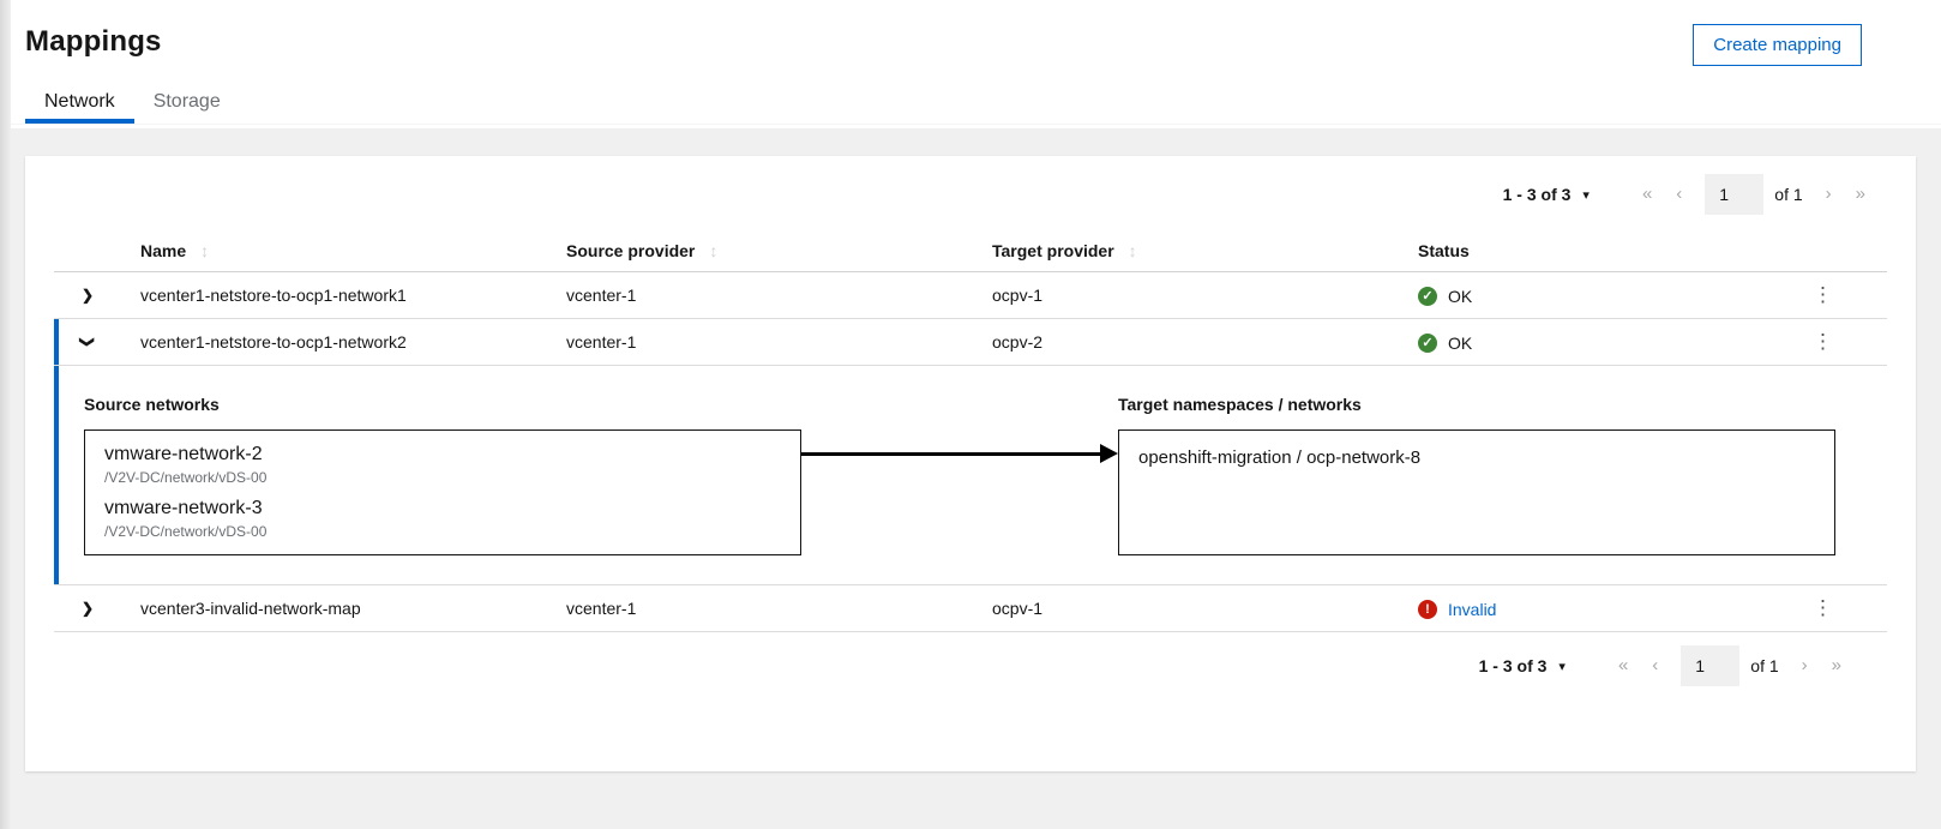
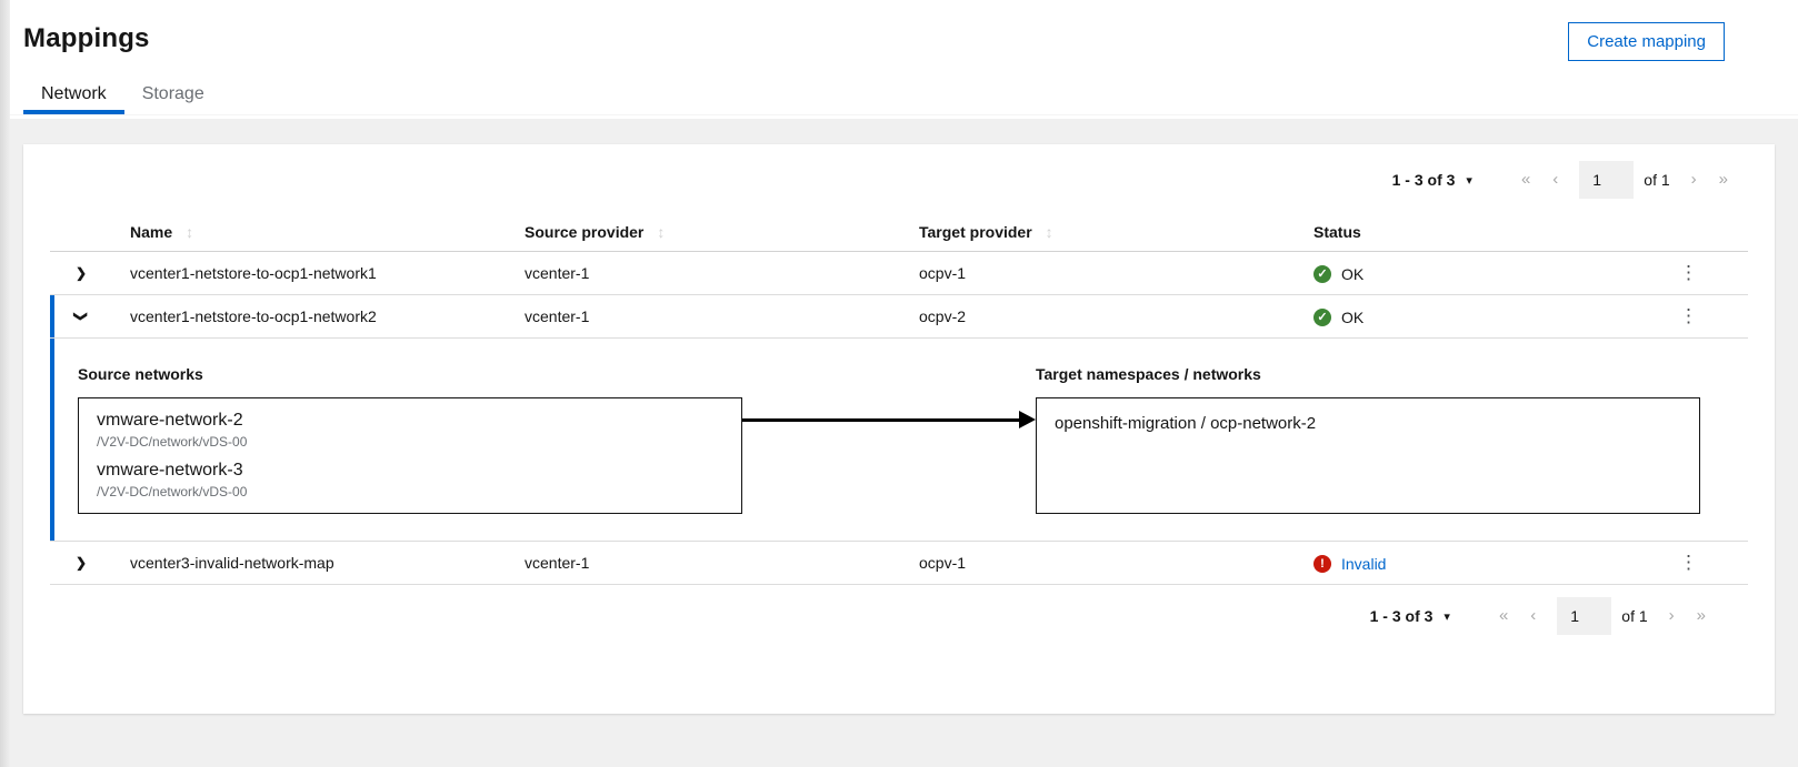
  Mappings
  Create mapping
  Network
  Storage
  1 - 3 of 3
  ▾
  «
  ‹
  1
  of 1
  ›
  »
  	Name ↕	Source provider ↕	Target provider ↕	Status
  ❯	vcenter1-netstore-to-ocp1-network1	vcenter-1	ocpv-1	✓ OK	⋮
- Source networks vmware-network-2 /V2V-DC/network/vDS-00 vmware-network-3 /V2V-DC/network/vDS-00 Target namespaces / networks openshift-migration / ocp-network-8
+ Source networks vmware-network-2 /V2V-DC/network/vDS-00 vmware-network-3 /V2V-DC/network/vDS-00 Target namespaces / networks openshift-migration / ocp-network-2
  ❯	vcenter3-invalid-network-map	vcenter-1	ocpv-1	! Invalid	⋮
  1 - 3 of 3
  ▾
  «
  ‹
  1
  of 1
  ›
  »
